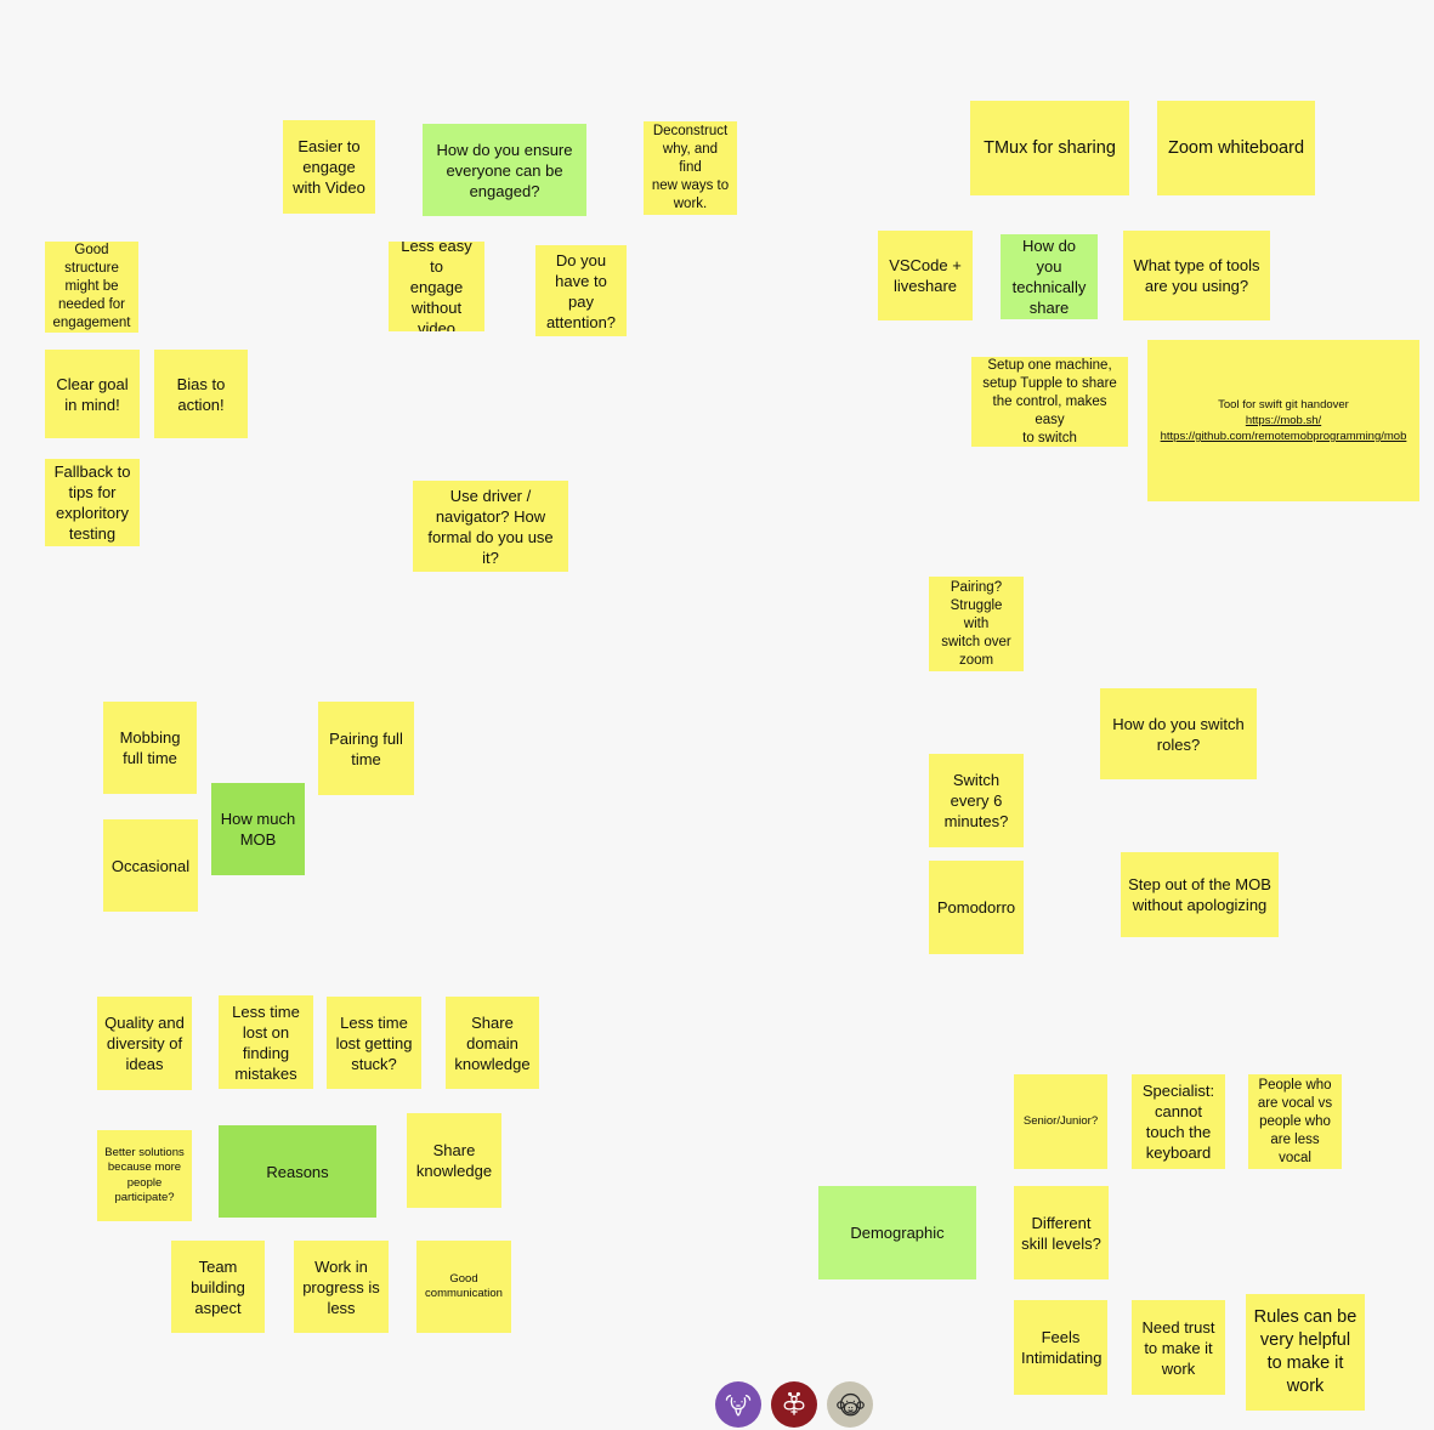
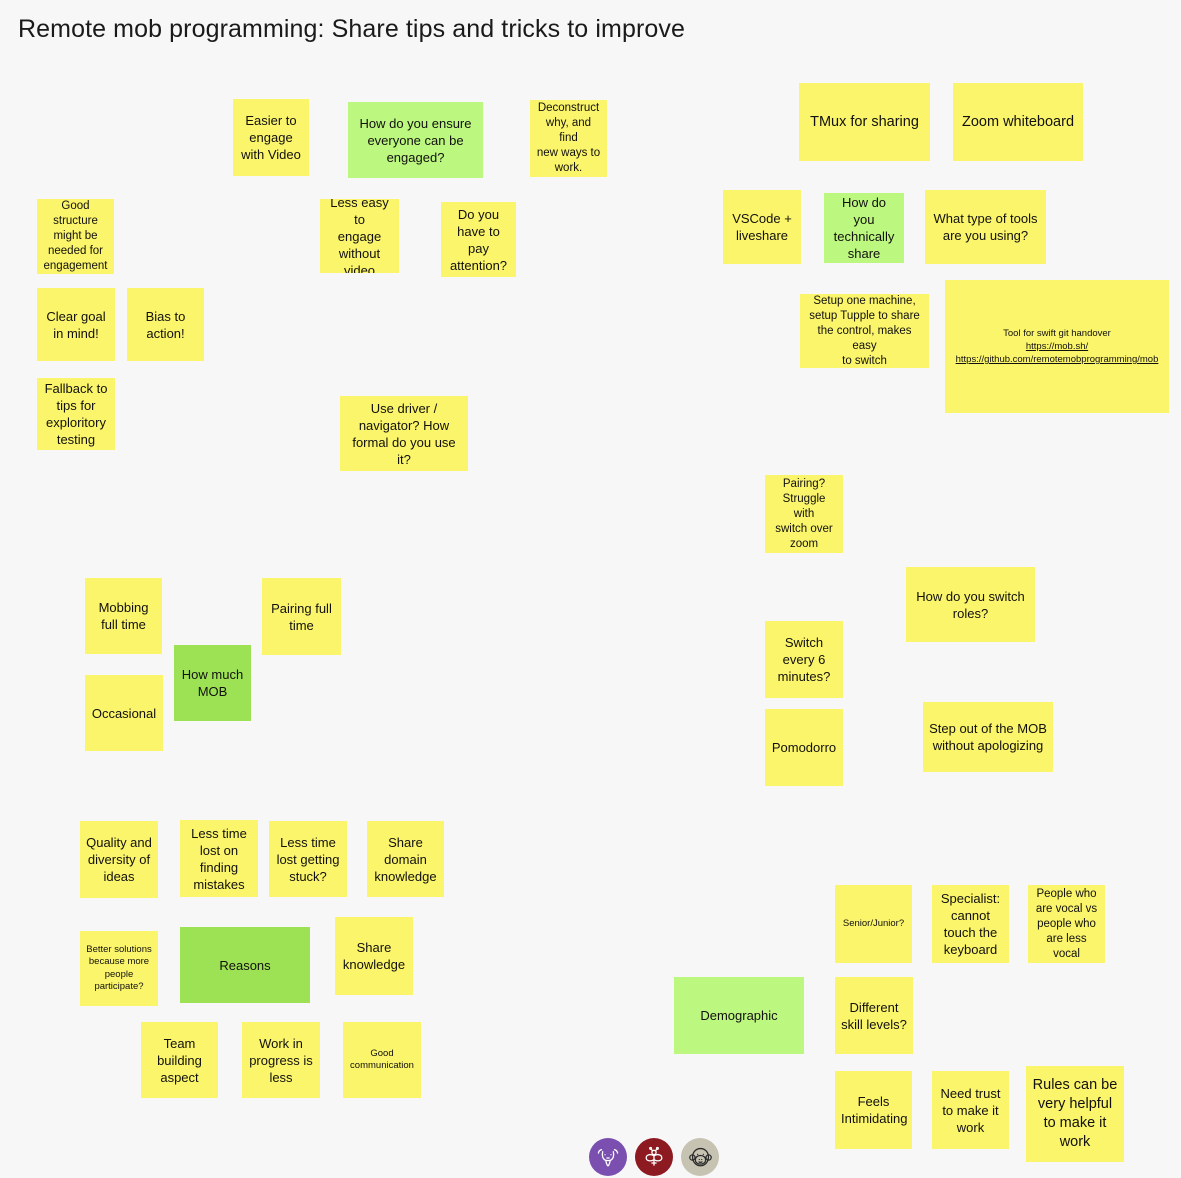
+ Remote mob programming: Share tips and tricks to improve
  Easier to
  engage
  with Video
  How do you ensure
  everyone can be
  engaged?
  Deconstruct
  why, and find
  new ways to
  work.
  TMux for sharing
  Zoom whiteboard
  Good
  structure
  might be
  needed for
  engagement
  Less easy to
  engage
  without
  video
  Do you
  have to pay
  attention?
  VSCode +
  liveshare
  How do you
  technically
  share
  What type of tools
  are you using?
  Clear goal
  in mind!
  Bias to
  action!
  Setup one machine,
  setup Tupple to share
  the control, makes easy
  to switch
  Tool for swift git handover
  https://mob.sh/
  https://github.com/remotemobprogramming/mob
  Fallback to
  tips for
  exploritory
  testing
  Use driver /
  navigator? How
  formal do you use it?
  Pairing?
  Struggle with
  switch over
  zoom
  How do you switch
  roles?
  Mobbing
  full time
  Pairing full
  time
  How much
  MOB
  Switch
  every 6
  minutes?
  Occasional
  Step out of the MOB
  without apologizing
  Pomodorro
  Quality and
  diversity of
  ideas
  Less time
  lost on
  finding
  mistakes
  Less time
  lost getting
  stuck?
  Share
  domain
  knowledge
  Senior/Junior?
  Specialist:
  cannot
  touch the
  keyboard
  People who
  are vocal vs
  people who
  are less vocal
  Better solutions
  because more
  people
  participate?
  Reasons
  Share
  knowledge
  Demographic
  Different
  skill levels?
  Team
  building
  aspect
  Work in
  progress is
  less
  Good
  communication
  Feels
  Intimidating
  Need trust
  to make it
  work
  Rules can be
  very helpful
  to make it
  work
